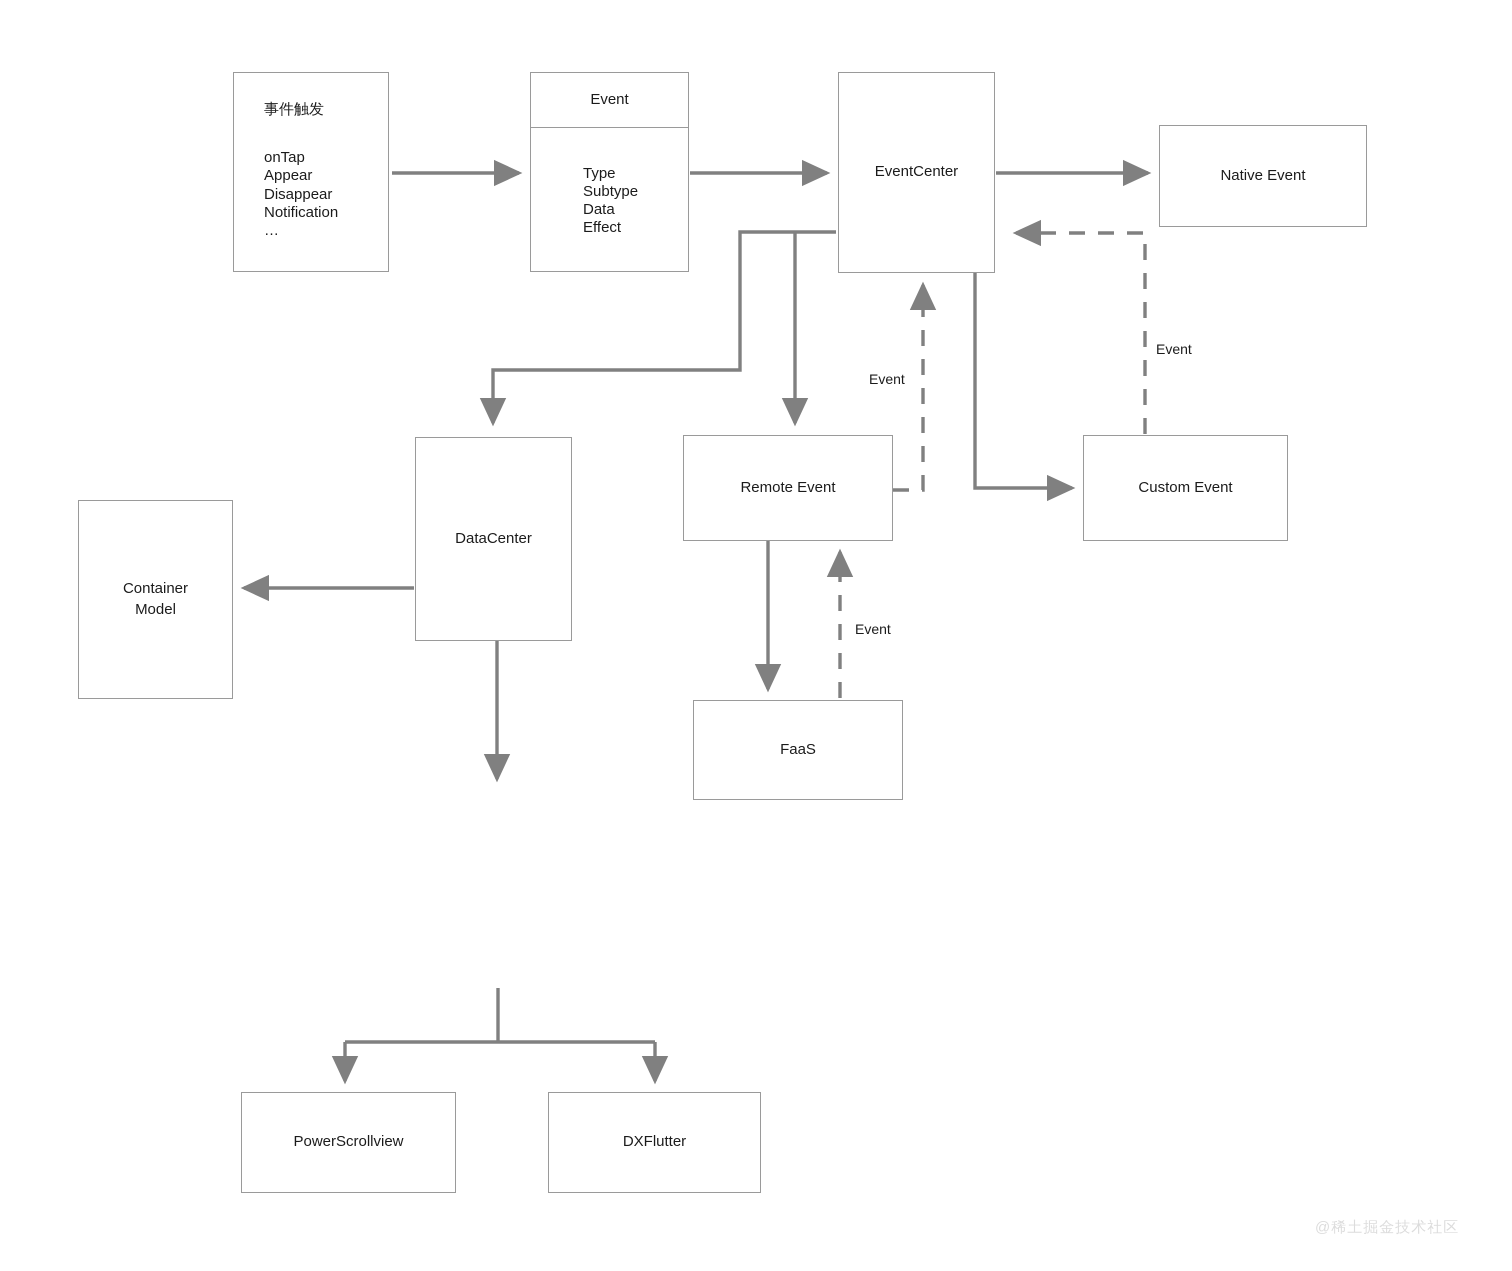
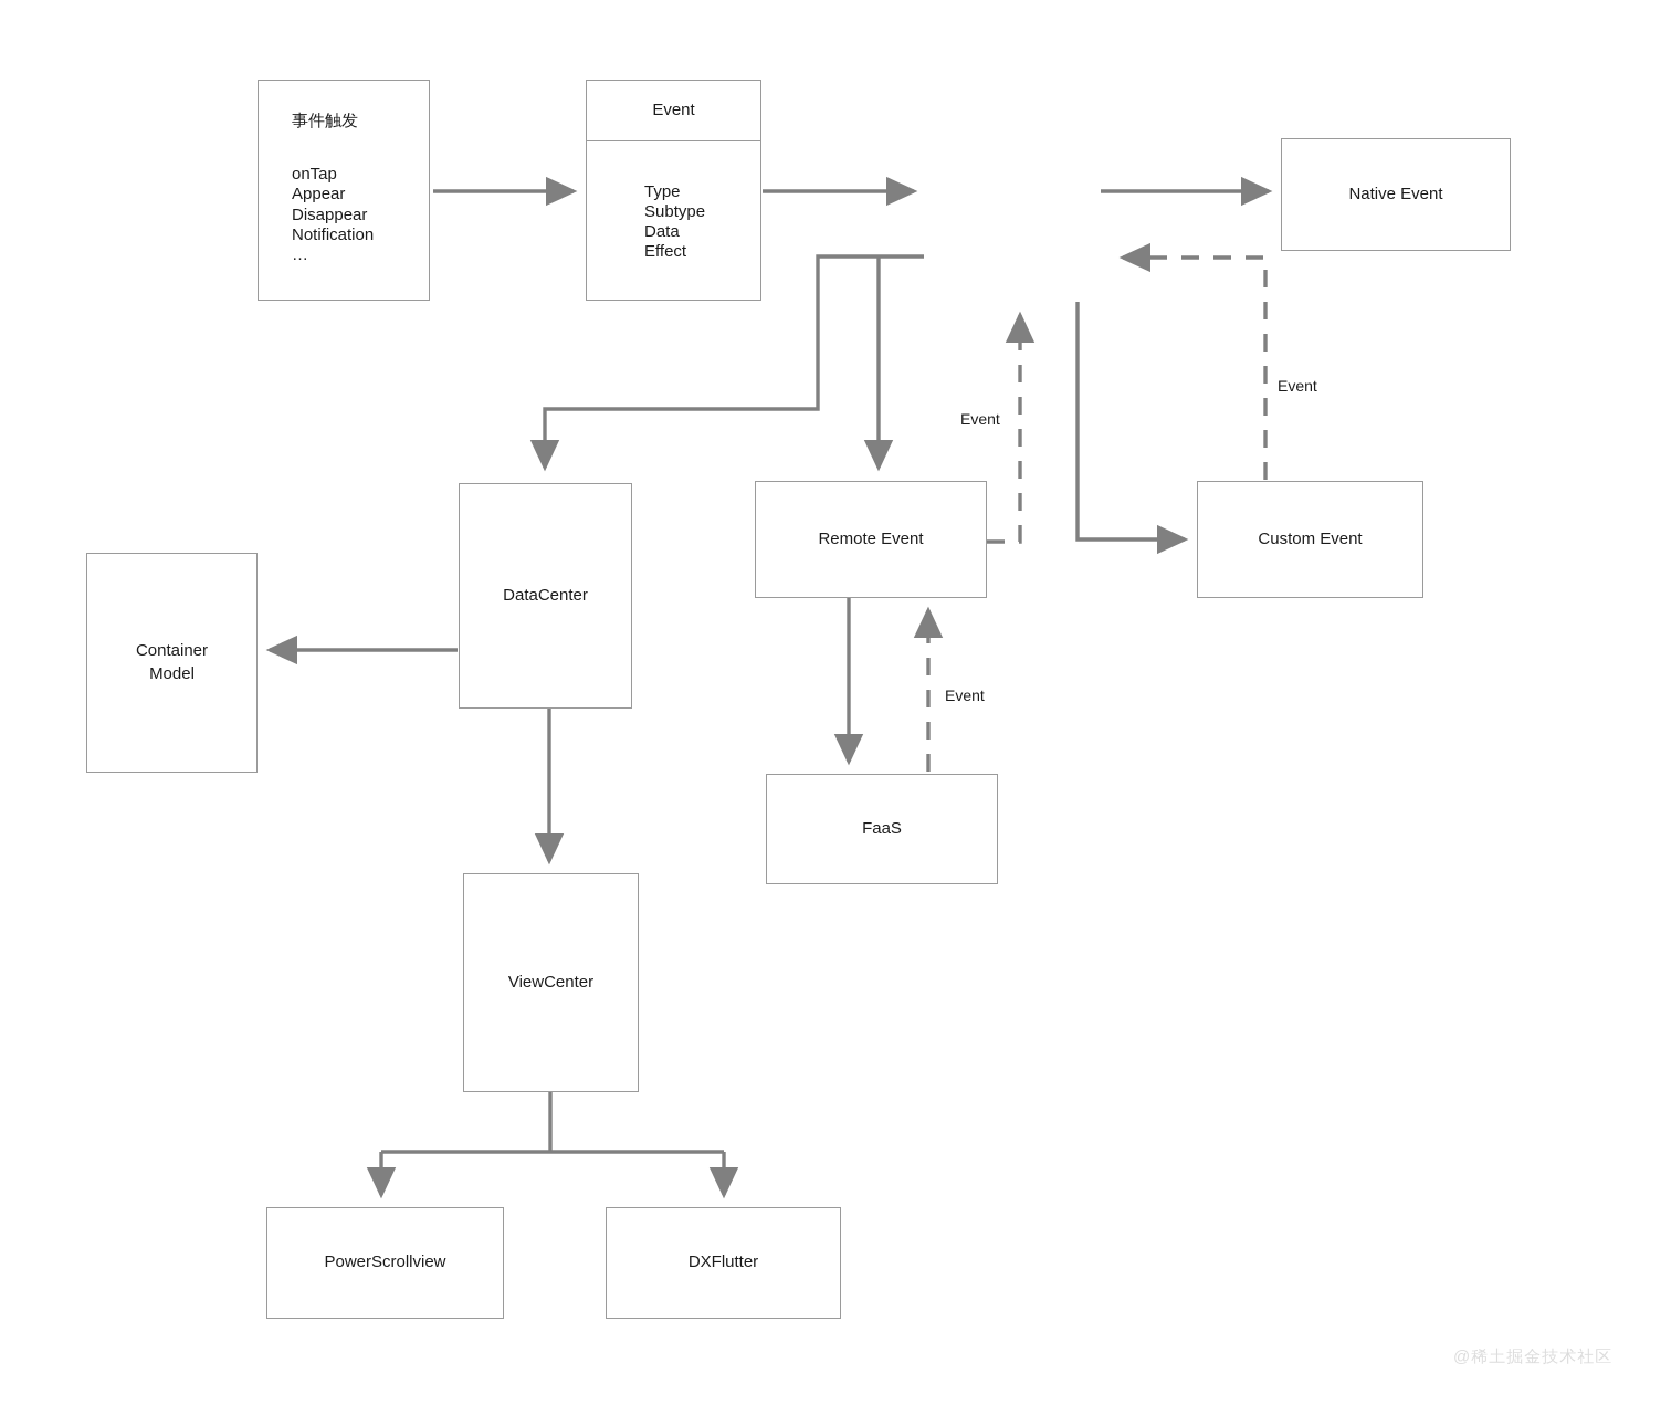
  事件触发
  onTap
  Appear
  Disappear
  Notification
  …
  Event
  Type
  Subtype
  Data
  Effect
- EventCenter
  Native Event
  Custom Event
  Remote Event
  FaaS
  DataCenter
  Container
  Model
+ ViewCenter
  PowerScrollview
  DXFlutter
  Event
  Event
  Event
  @稀土掘金技术社区
